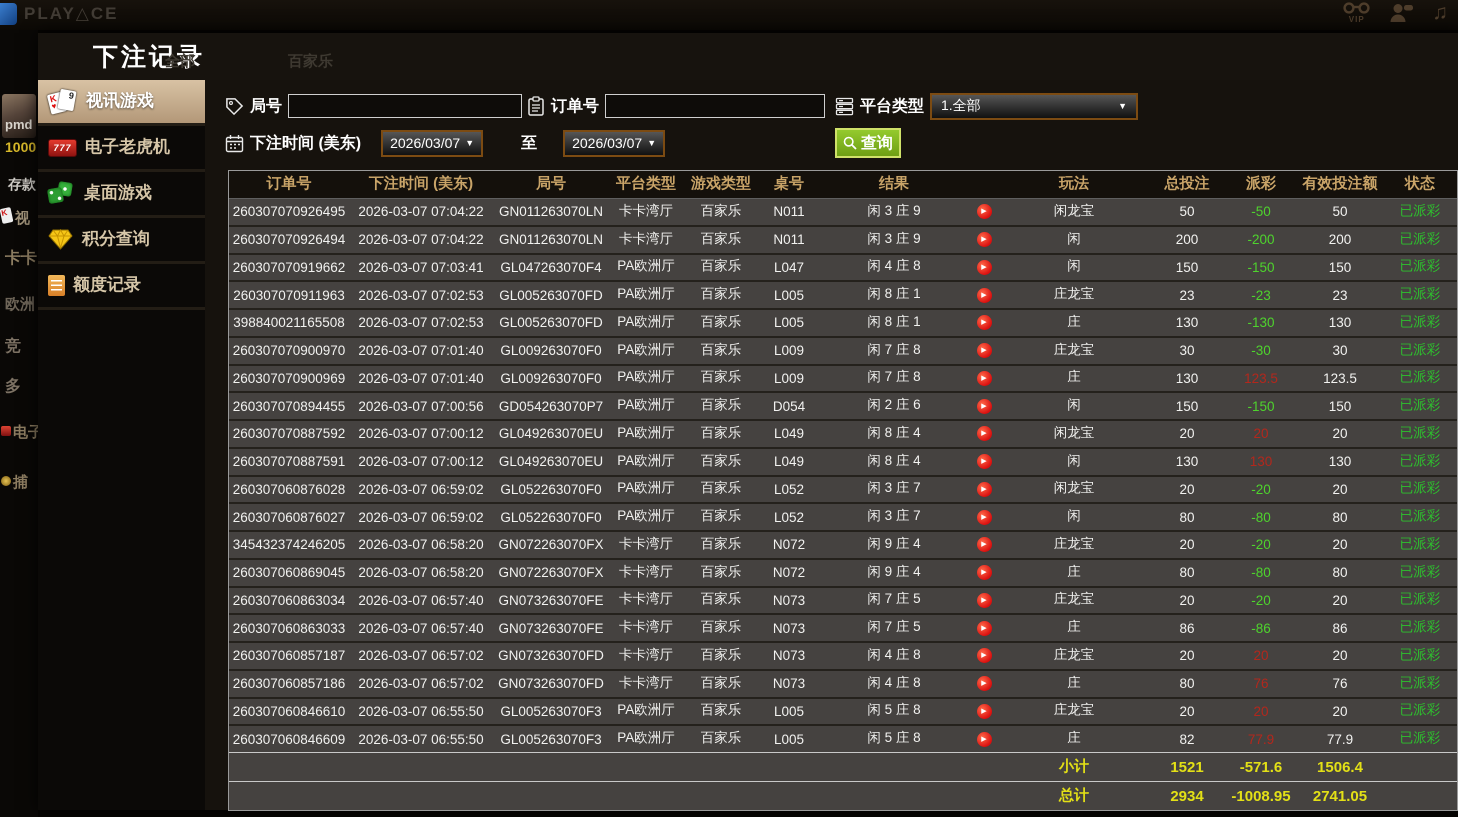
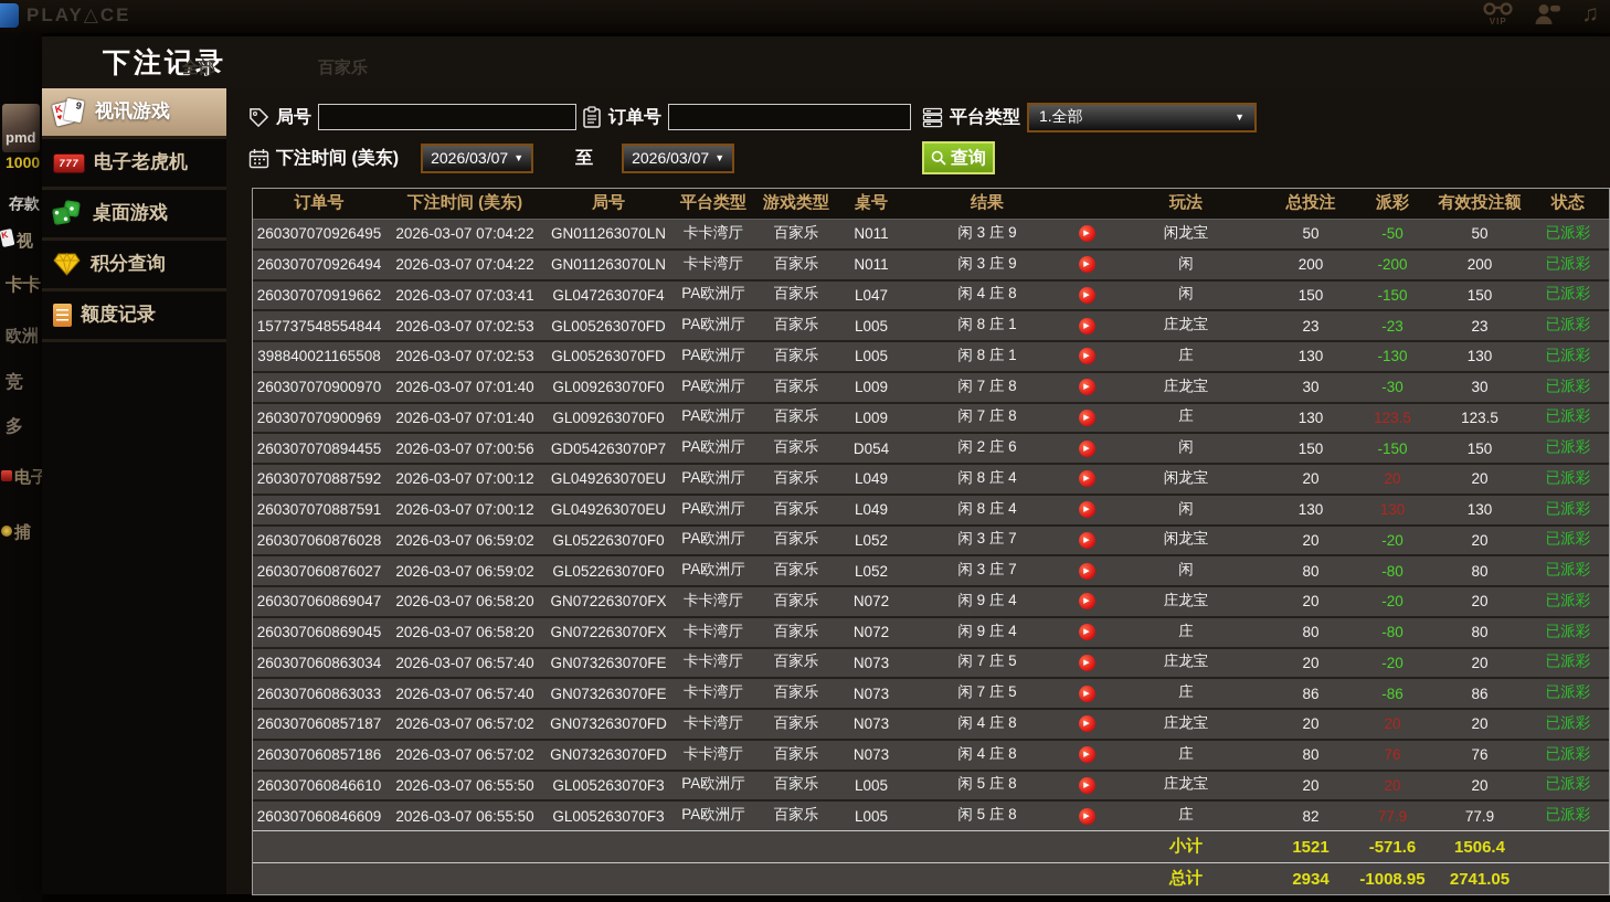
  PLAY△CE
  VIP
  ♫
  pmd
  1000
  存款
  视
  卡卡
  欧洲
  竞
  多
  电子
  捕
  下注记录
  全部
  百家乐
  视讯游戏
  777
  电子老虎机
  桌面游戏
  积分查询
  额度记录
  局号
  订单号
  平台类型
  1.全部
  ▼
  下注时间 (美东)
  2026/03/07
  ▼
  至
  2026/03/07
  ▼
  查询
  订单号
  下注时间 (美东)
  局号
  平台类型
  游戏类型
  桌号
  结果
  玩法
  总投注
  派彩
  有效投注额
  状态
  260307070926495
  2026-03-07 07:04:22
  GN011263070LN
  卡卡湾厅
  百家乐
  N011
  闲 3 庄 9
  闲龙宝
  50
  -50
  50
  已派彩
  260307070926494
  2026-03-07 07:04:22
  GN011263070LN
  卡卡湾厅
  百家乐
  N011
  闲 3 庄 9
  闲
  200
  -200
  200
  已派彩
  260307070919662
  2026-03-07 07:03:41
  GL047263070F4
  PA欧洲厅
  百家乐
  L047
  闲 4 庄 8
  闲
  150
  -150
  150
  已派彩
- 260307070911963
+ 157737548554844
  2026-03-07 07:02:53
  GL005263070FD
  PA欧洲厅
  百家乐
  L005
  闲 8 庄 1
  庄龙宝
  23
  -23
  23
  已派彩
  398840021165508
  2026-03-07 07:02:53
  GL005263070FD
  PA欧洲厅
  百家乐
  L005
  闲 8 庄 1
  庄
  130
  -130
  130
  已派彩
  260307070900970
  2026-03-07 07:01:40
  GL009263070F0
  PA欧洲厅
  百家乐
  L009
  闲 7 庄 8
  庄龙宝
  30
  -30
  30
  已派彩
  260307070900969
  2026-03-07 07:01:40
  GL009263070F0
  PA欧洲厅
  百家乐
  L009
  闲 7 庄 8
  庄
  130
  123.5
  123.5
  已派彩
  260307070894455
  2026-03-07 07:00:56
  GD054263070P7
  PA欧洲厅
  百家乐
  D054
  闲 2 庄 6
  闲
  150
  -150
  150
  已派彩
  260307070887592
  2026-03-07 07:00:12
  GL049263070EU
  PA欧洲厅
  百家乐
  L049
  闲 8 庄 4
  闲龙宝
  20
  20
  20
  已派彩
  260307070887591
  2026-03-07 07:00:12
  GL049263070EU
  PA欧洲厅
  百家乐
  L049
  闲 8 庄 4
  闲
  130
  130
  130
  已派彩
  260307060876028
  2026-03-07 06:59:02
  GL052263070F0
  PA欧洲厅
  百家乐
  L052
  闲 3 庄 7
  闲龙宝
  20
  -20
  20
  已派彩
  260307060876027
  2026-03-07 06:59:02
  GL052263070F0
  PA欧洲厅
  百家乐
  L052
  闲 3 庄 7
  闲
  80
  -80
  80
  已派彩
- 345432374246205
+ 260307060869047
  2026-03-07 06:58:20
  GN072263070FX
  卡卡湾厅
  百家乐
  N072
  闲 9 庄 4
  庄龙宝
  20
  -20
  20
  已派彩
  260307060869045
  2026-03-07 06:58:20
  GN072263070FX
  卡卡湾厅
  百家乐
  N072
  闲 9 庄 4
  庄
  80
  -80
  80
  已派彩
  260307060863034
  2026-03-07 06:57:40
  GN073263070FE
  卡卡湾厅
  百家乐
  N073
  闲 7 庄 5
  庄龙宝
  20
  -20
  20
  已派彩
  260307060863033
  2026-03-07 06:57:40
  GN073263070FE
  卡卡湾厅
  百家乐
  N073
  闲 7 庄 5
  庄
  86
  -86
  86
  已派彩
  260307060857187
  2026-03-07 06:57:02
  GN073263070FD
  卡卡湾厅
  百家乐
  N073
  闲 4 庄 8
  庄龙宝
  20
  20
  20
  已派彩
  260307060857186
  2026-03-07 06:57:02
  GN073263070FD
  卡卡湾厅
  百家乐
  N073
  闲 4 庄 8
  庄
  80
  76
  76
  已派彩
  260307060846610
  2026-03-07 06:55:50
  GL005263070F3
  PA欧洲厅
  百家乐
  L005
  闲 5 庄 8
  庄龙宝
  20
  20
  20
  已派彩
  260307060846609
  2026-03-07 06:55:50
  GL005263070F3
  PA欧洲厅
  百家乐
  L005
  闲 5 庄 8
  庄
  82
  77.9
  77.9
  已派彩
  小计
  1521
  -571.6
  1506.4
  总计
  2934
  -1008.95
  2741.05
